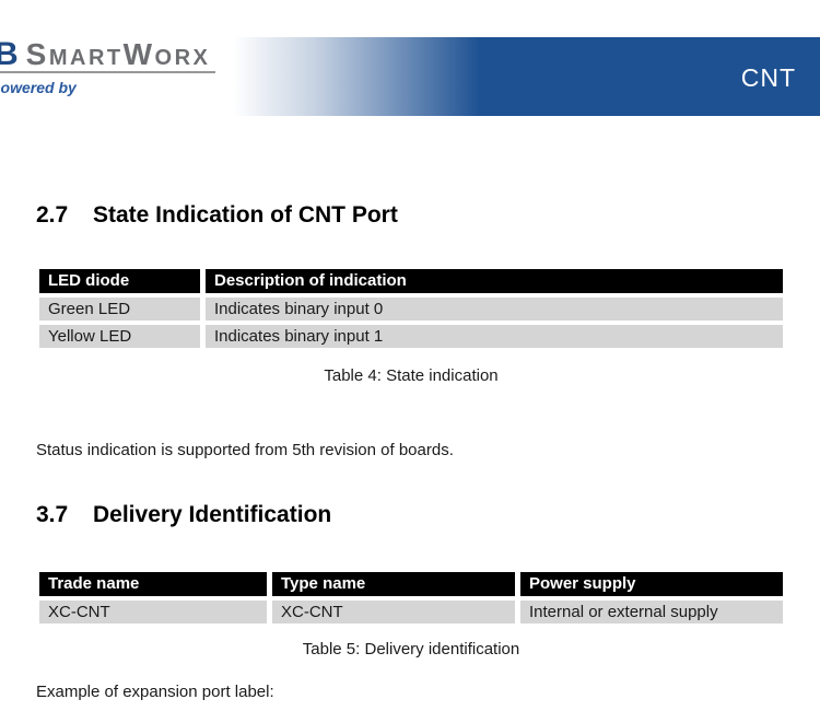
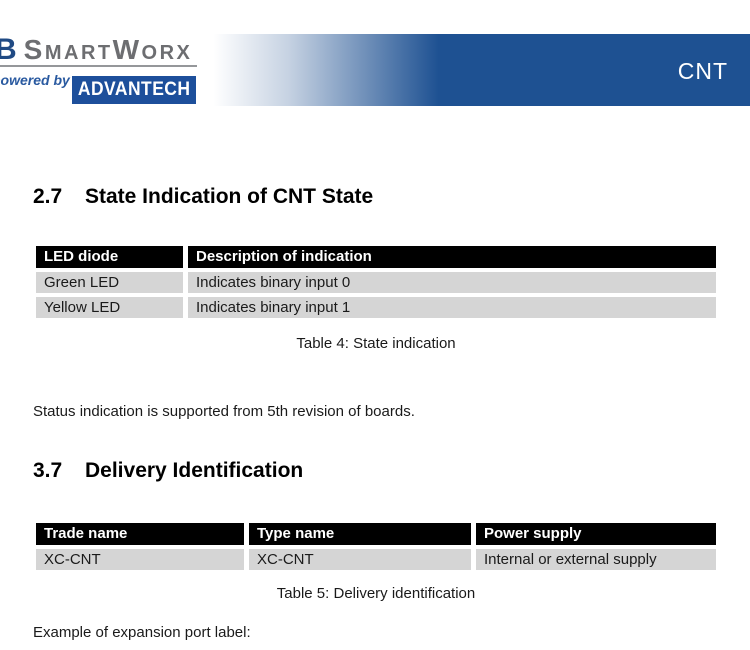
  B
  SmartWorx
  owered by
+ ADVANTECH
  CNT
  2.7
- State Indication of CNT Port
+ State Indication of CNT State
  LED diode
  Description of indication
  Green LED
  Indicates binary input 0
  Yellow LED
  Indicates binary input 1
  Table 4: State indication
  Status indication is supported from 5th revision of boards.
  3.7
  Delivery Identification
  Trade name
  Type name
  Power supply
  XC-CNT
  XC-CNT
  Internal or external supply
  Table 5: Delivery identification
  Example of expansion port label:
